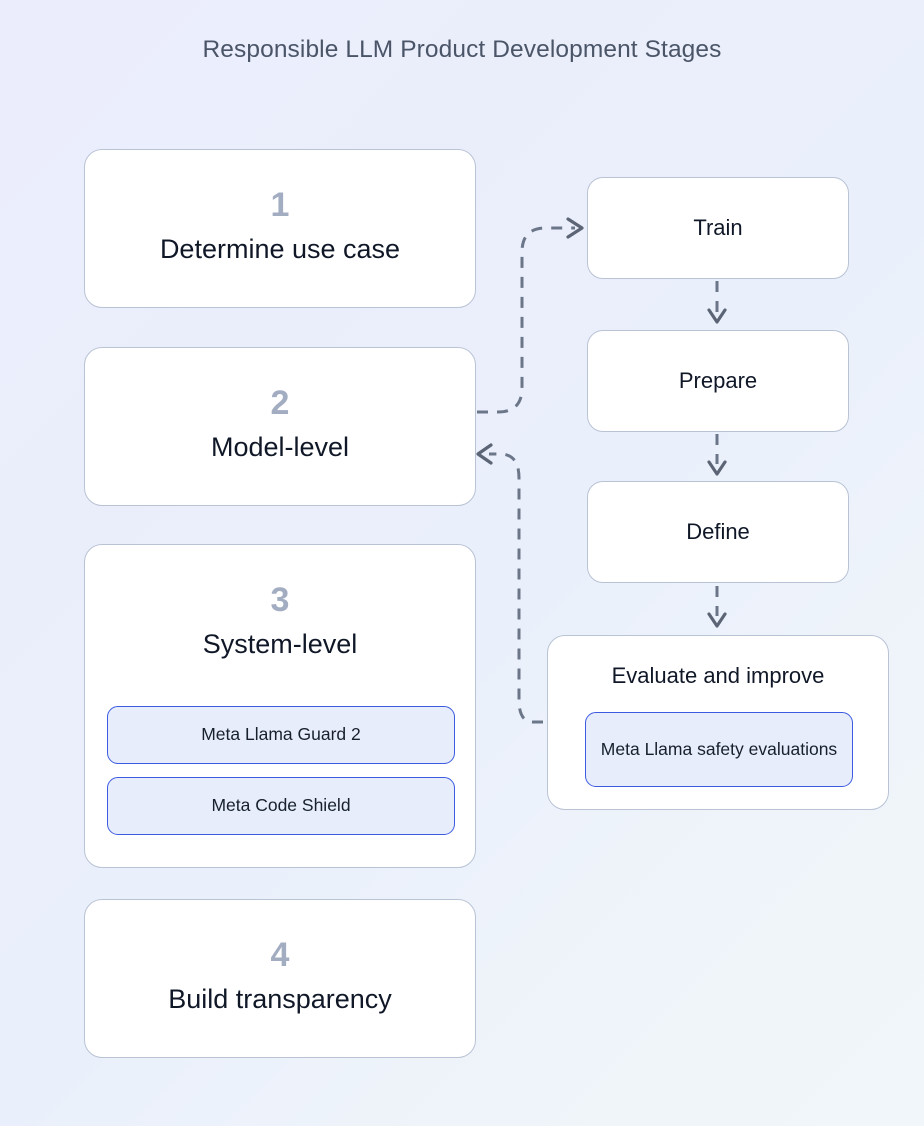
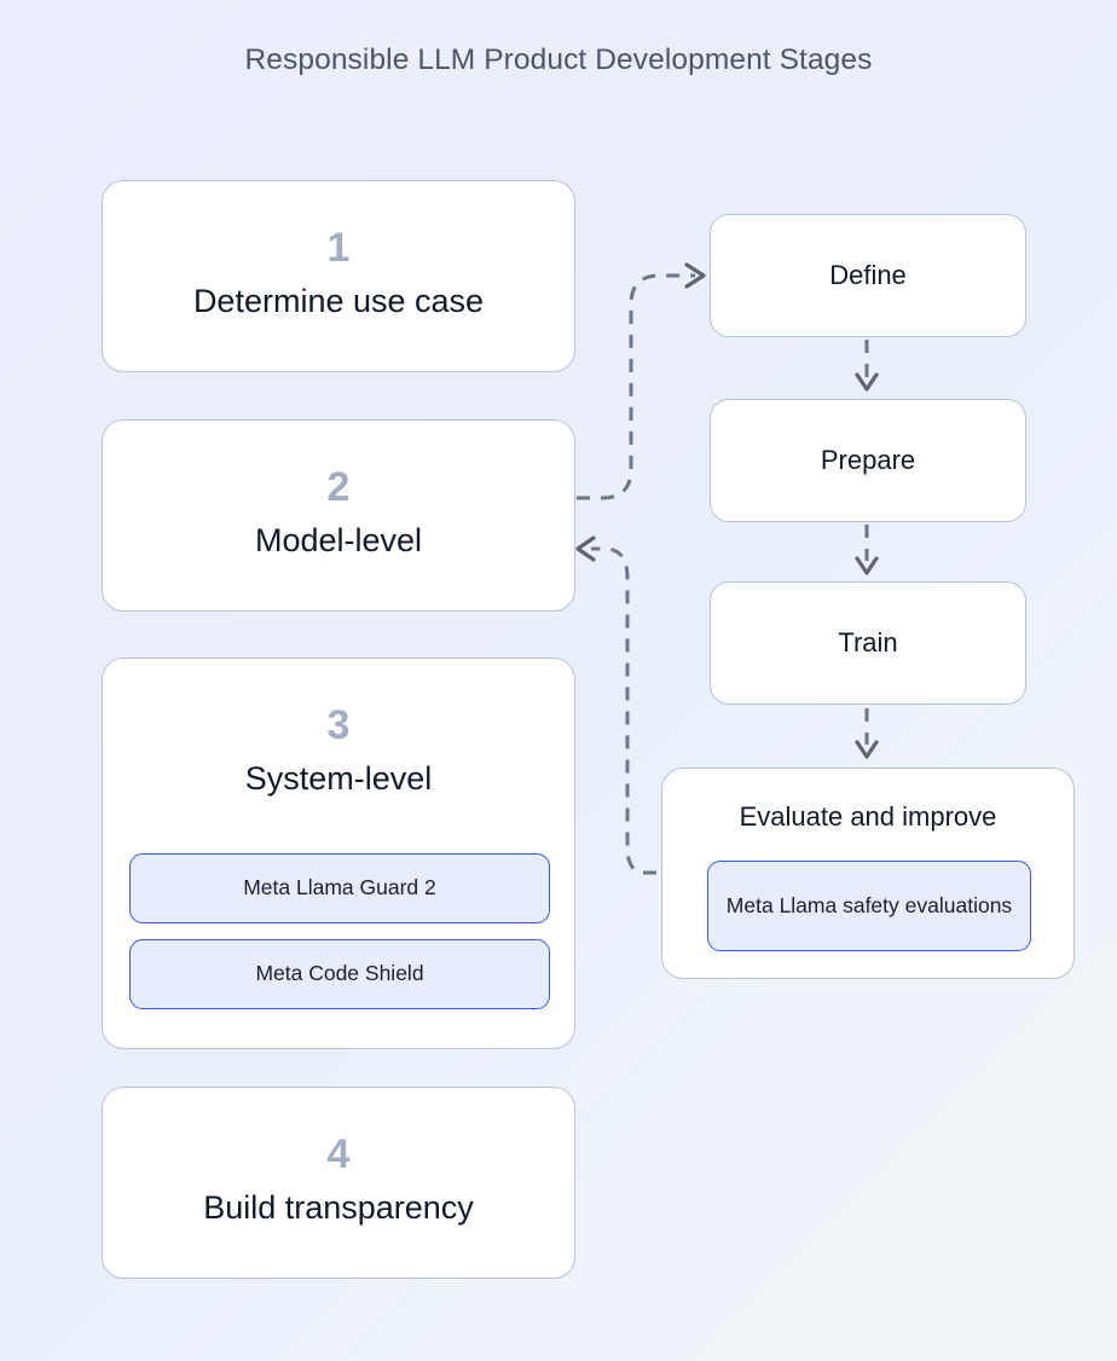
  Responsible LLM Product Development Stages
  1
  Determine use case
  2
  Model-level
  3
  System-level
  Meta Llama Guard 2
  Meta Code Shield
  4
  Build transparency
- Train
+ Define
  Prepare
- Define
+ Train
  Evaluate and improve
  Meta Llama safety evaluations
